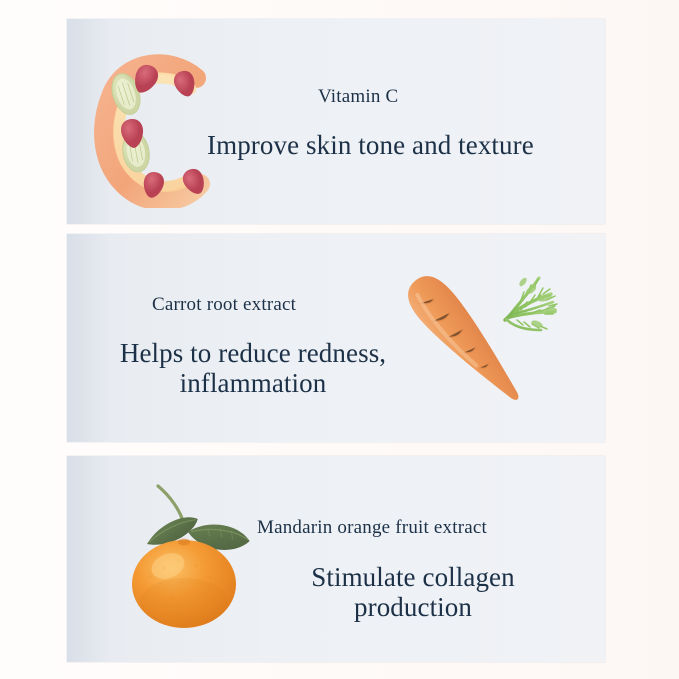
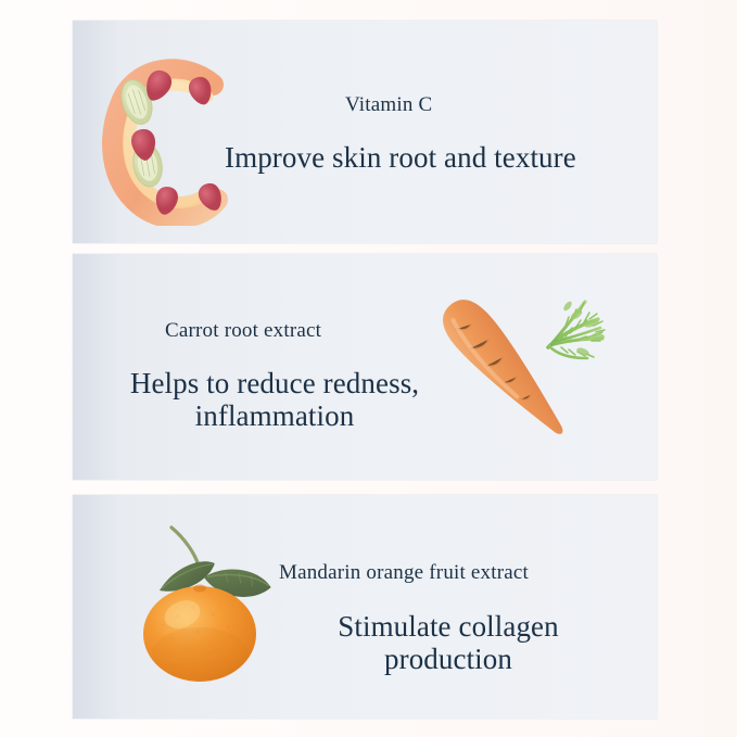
  Vitamin C
- Improve skin tone and texture
+ Improve skin root and texture
  Carrot root extract
  Helps to reduce redness,
  inflammation
  Mandarin orange fruit extract
  Stimulate collagen
  production
